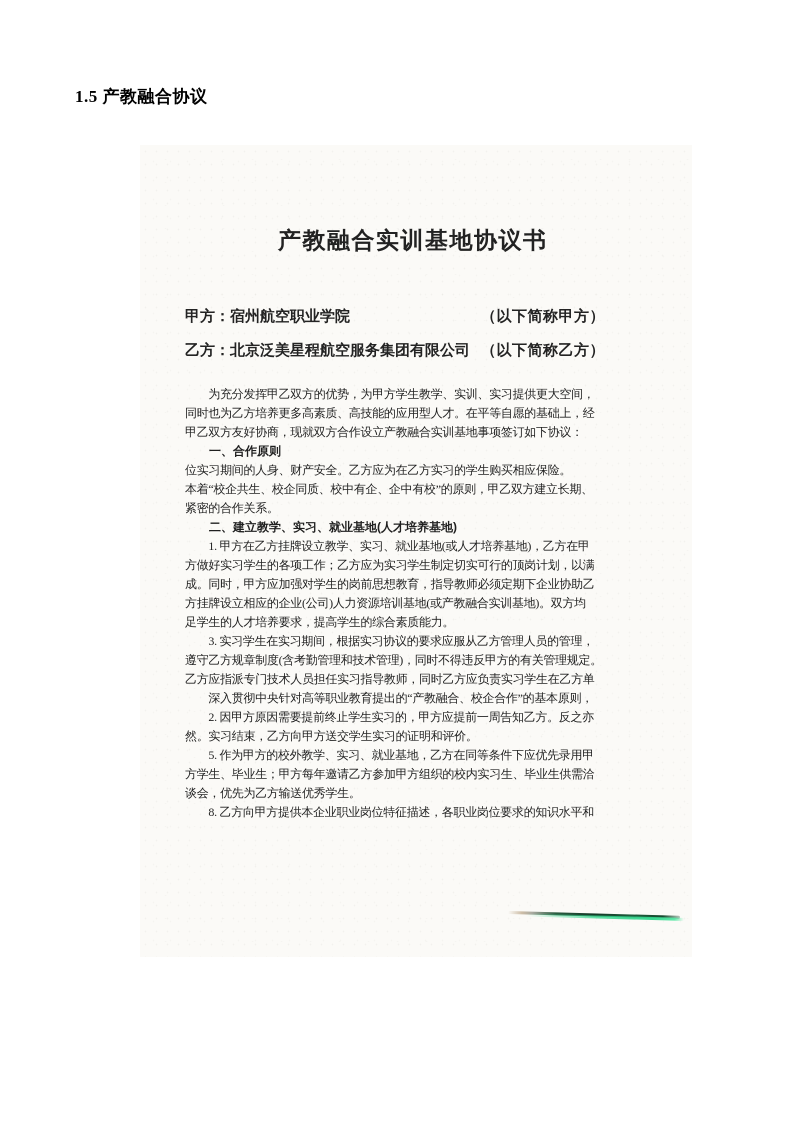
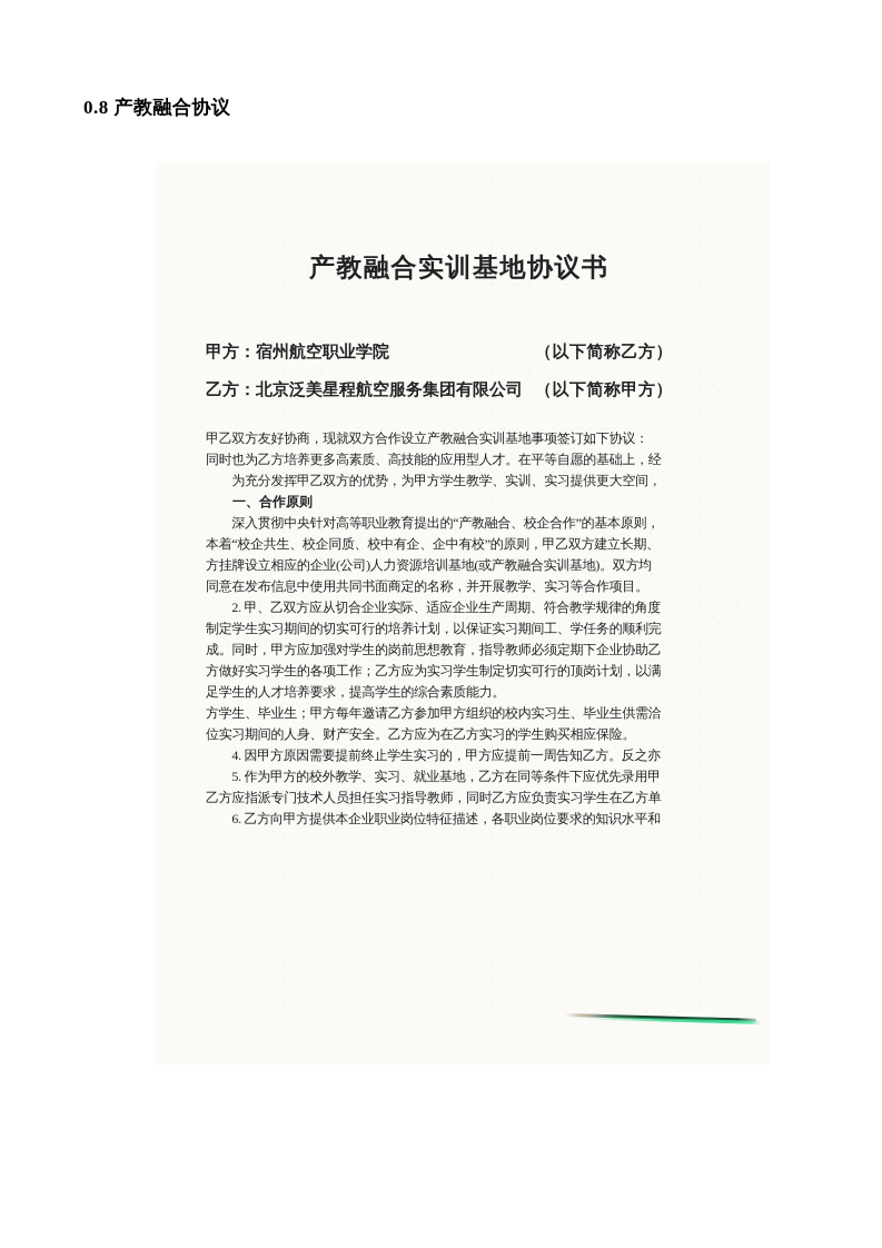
- 1.5 产教融合协议
+ 0.8 产教融合协议
  产教融合实训基地协议书
  甲方：宿州航空职业学院
- （以下简称甲方）
+ （以下简称乙方）
  乙方：北京泛美星程航空服务集团有限公司
- （以下简称乙方）
+ （以下简称甲方）
- 为充分发挥甲乙双方的优势，为甲方学生教学、实训、实习提供更大空间，
+ 甲乙双方友好协商，现就双方合作设立产教融合实训基地事项签订如下协议：
  同时也为乙方培养更多高素质、高技能的应用型人才。在平等自愿的基础上，经
- 甲乙双方友好协商，现就双方合作设立产教融合实训基地事项签订如下协议：
+ 为充分发挥甲乙双方的优势，为甲方学生教学、实训、实习提供更大空间，
  一、合作原则
- 位实习期间的人身、财产安全。乙方应为在乙方实习的学生购买相应保险。
+ 深入贯彻中央针对高等职业教育提出的“产教融合、校企合作”的基本原则，
  本着“校企共生、校企同质、校中有企、企中有校”的原则，甲乙双方建立长期、
- 紧密的合作关系。
- 二、建立教学、实习、就业基地(人才培养基地)
- 1. 甲方在乙方挂牌设立教学、实习、就业基地(或人才培养基地)，乙方在甲
- 方做好实习学生的各项工作；乙方应为实习学生制定切实可行的顶岗计划，以满
+ 方挂牌设立相应的企业(公司)人力资源培训基地(或产教融合实训基地)。双方均
+ 同意在发布信息中使用共同书面商定的名称，并开展教学、实习等合作项目。
+ 2. 甲、乙双方应从切合企业实际、适应企业生产周期、符合教学规律的角度
+ 制定学生实习期间的切实可行的培养计划，以保证实习期间工、学任务的顺利完
  成。同时，甲方应加强对学生的岗前思想教育，指导教师必须定期下企业协助乙
- 方挂牌设立相应的企业(公司)人力资源培训基地(或产教融合实训基地)。双方均
+ 方做好实习学生的各项工作；乙方应为实习学生制定切实可行的顶岗计划，以满
  足学生的人才培养要求，提高学生的综合素质能力。
- 3. 实习学生在实习期间，根据实习协议的要求应服从乙方管理人员的管理，
- 遵守乙方规章制度(含考勤管理和技术管理)，同时不得违反甲方的有关管理规定。
- 乙方应指派专门技术人员担任实习指导教师，同时乙方应负责实习学生在乙方单
+ 方学生、毕业生；甲方每年邀请乙方参加甲方组织的校内实习生、毕业生供需洽
- 深入贯彻中央针对高等职业教育提出的“产教融合、校企合作”的基本原则，
+ 位实习期间的人身、财产安全。乙方应为在乙方实习的学生购买相应保险。
- 2. 因甲方原因需要提前终止学生实习的，甲方应提前一周告知乙方。反之亦
+ 4. 因甲方原因需要提前终止学生实习的，甲方应提前一周告知乙方。反之亦
- 然。实习结束，乙方向甲方送交学生实习的证明和评价。
  5. 作为甲方的校外教学、实习、就业基地，乙方在同等条件下应优先录用甲
- 方学生、毕业生；甲方每年邀请乙方参加甲方组织的校内实习生、毕业生供需洽
+ 乙方应指派专门技术人员担任实习指导教师，同时乙方应负责实习学生在乙方单
- 谈会，优先为乙方输送优秀学生。
- 8. 乙方向甲方提供本企业职业岗位特征描述，各职业岗位要求的知识水平和
+ 6. 乙方向甲方提供本企业职业岗位特征描述，各职业岗位要求的知识水平和
